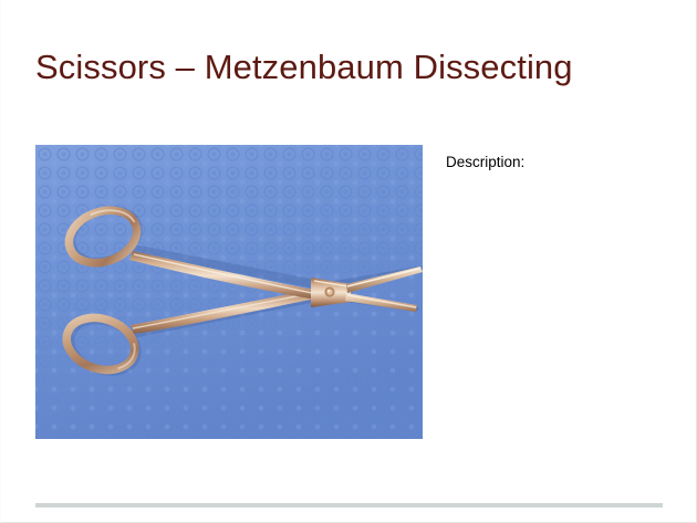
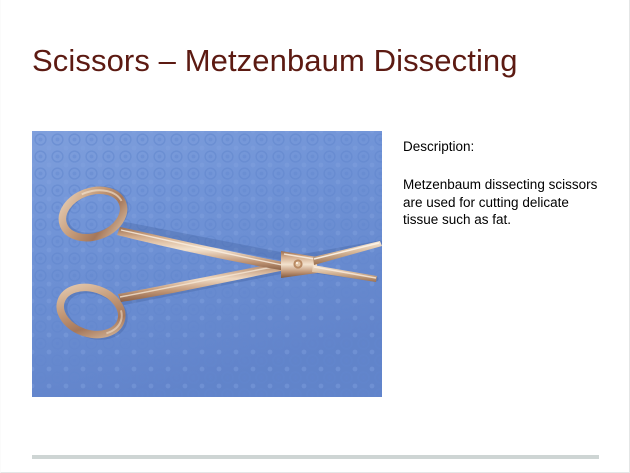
  Scissors – Metzenbaum Dissecting
  Description:
+ Metzenbaum dissecting scissors are used for cutting delicate tissue such as fat.
